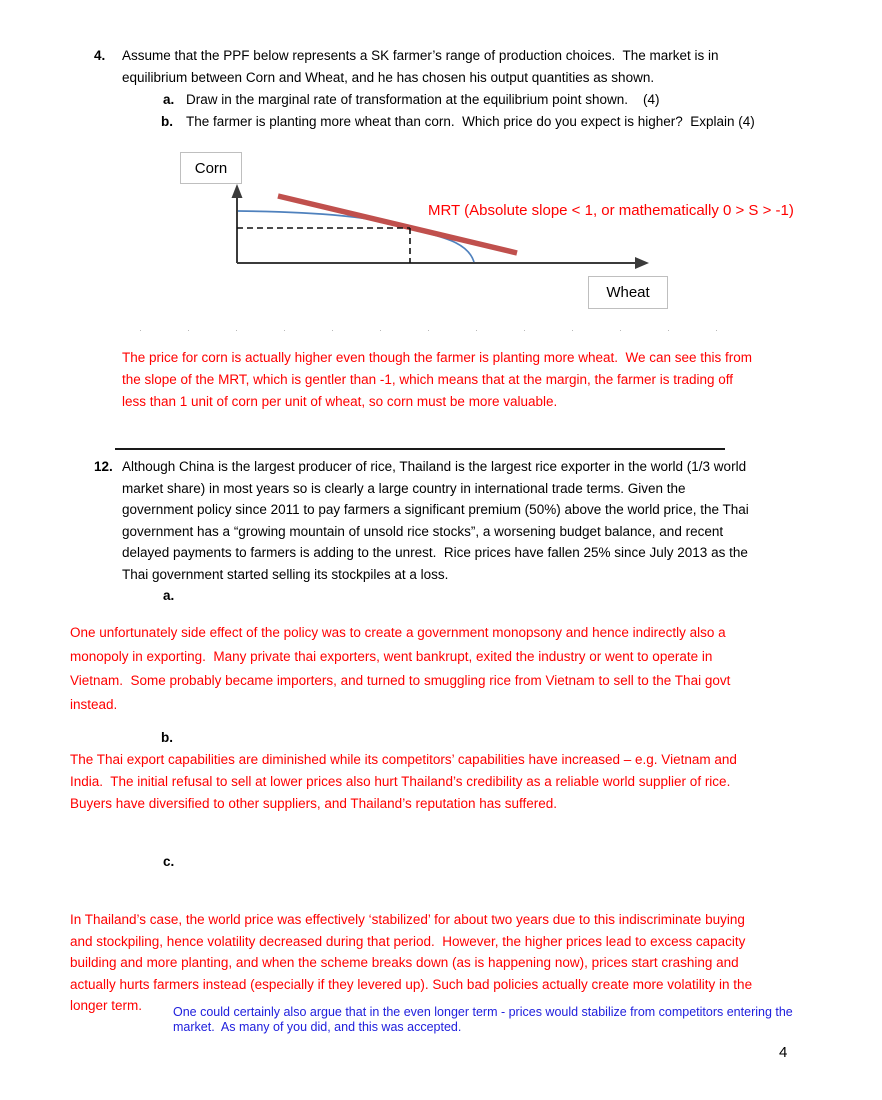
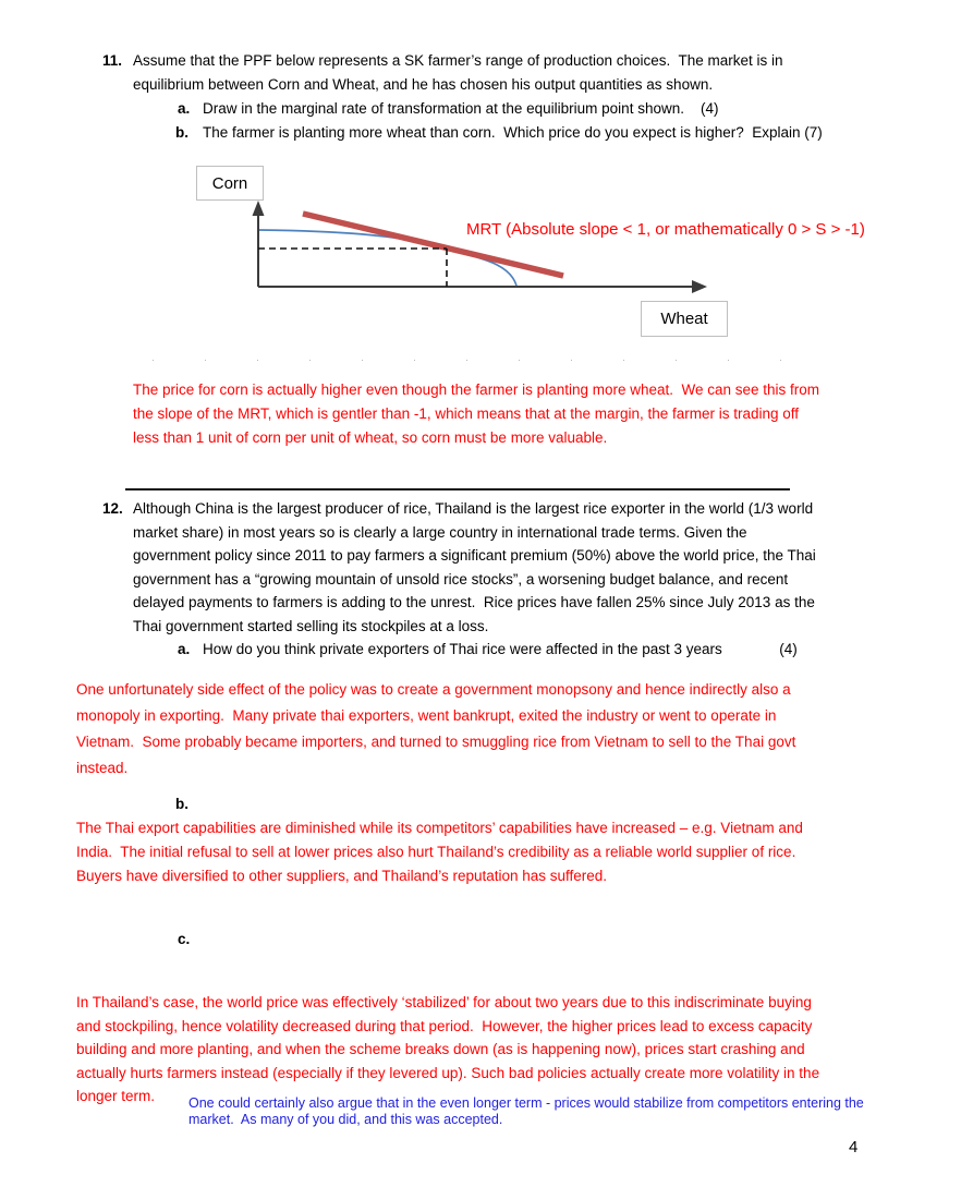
- 4.
+ 11.
  Assume that the PPF below represents a SK farmer’s range of production choices. The market is in
  equilibrium between Corn and Wheat, and he has chosen his output quantities as shown.
  a.
  Draw in the marginal rate of transformation at the equilibrium point shown. (4)
  b.
- The farmer is planting more wheat than corn. Which price do you expect is higher? Explain (4)
+ The farmer is planting more wheat than corn. Which price do you expect is higher? Explain (7)
  Corn
  Wheat
  MRT (Absolute slope < 1, or mathematically 0 > S > -1)
  The price for corn is actually higher even though the farmer is planting more wheat. We can see this from
  the slope of the MRT, which is gentler than -1, which means that at the margin, the farmer is trading off
  less than 1 unit of corn per unit of wheat, so corn must be more valuable.
  12.
  Although China is the largest producer of rice, Thailand is the largest rice exporter in the world (1/3 world
  market share) in most years so is clearly a large country in international trade terms. Given the
  government policy since 2011 to pay farmers a significant premium (50%) above the world price, the Thai
  government has a “growing mountain of unsold rice stocks”, a worsening budget balance, and recent
  delayed payments to farmers is adding to the unrest. Rice prices have fallen 25% since July 2013 as the
  Thai government started selling its stockpiles at a loss.
  a.
+ How do you think private exporters of Thai rice were affected in the past 3 years (4)
  One unfortunately side effect of the policy was to create a government monopsony and hence indirectly also a
  monopoly in exporting. Many private thai exporters, went bankrupt, exited the industry or went to operate in
  Vietnam. Some probably became importers, and turned to smuggling rice from Vietnam to sell to the Thai govt
  instead.
  b.
  The Thai export capabilities are diminished while its competitors’ capabilities have increased – e.g. Vietnam and
  India. The initial refusal to sell at lower prices also hurt Thailand’s credibility as a reliable world supplier of rice.
  Buyers have diversified to other suppliers, and Thailand’s reputation has suffered.
  c.
  In Thailand’s case, the world price was effectively ‘stabilized’ for about two years due to this indiscriminate buying
  and stockpiling, hence volatility decreased during that period. However, the higher prices lead to excess capacity
  building and more planting, and when the scheme breaks down (as is happening now), prices start crashing and
  actually hurts farmers instead (especially if they levered up). Such bad policies actually create more volatility in the
  longer term.
  One could certainly also argue that in the even longer term - prices would stabilize from competitors entering the
  market. As many of you did, and this was accepted.
  4
